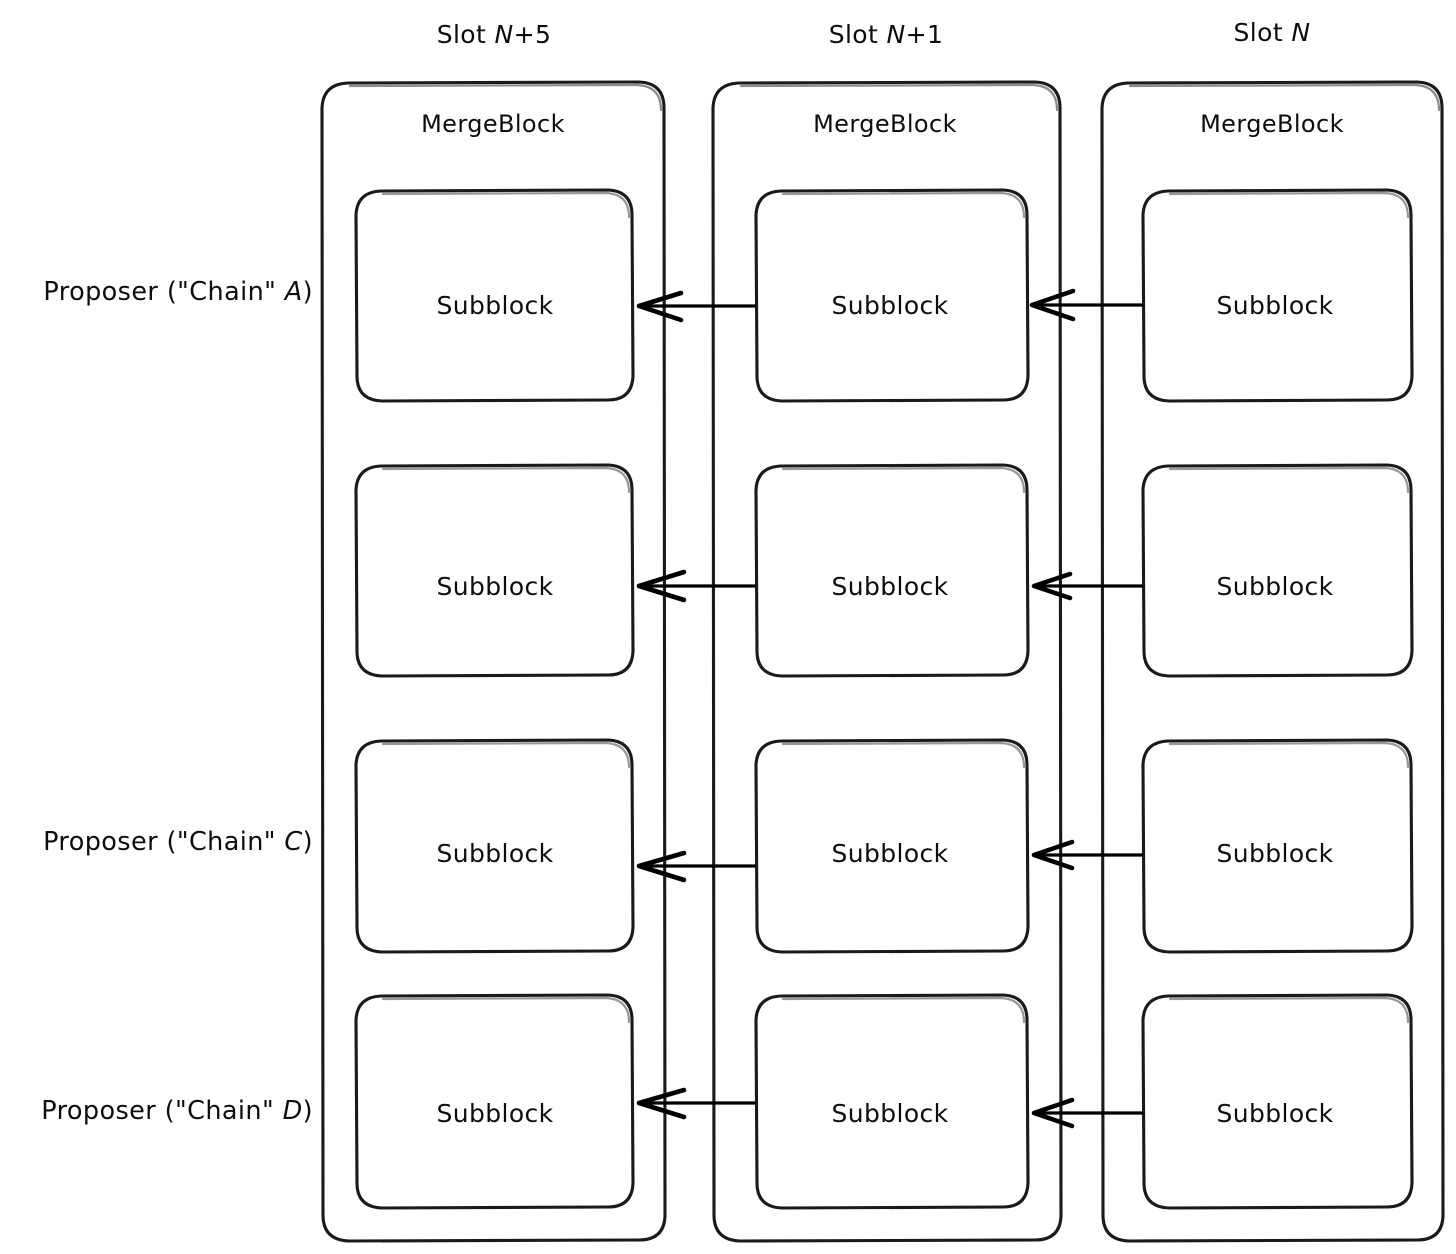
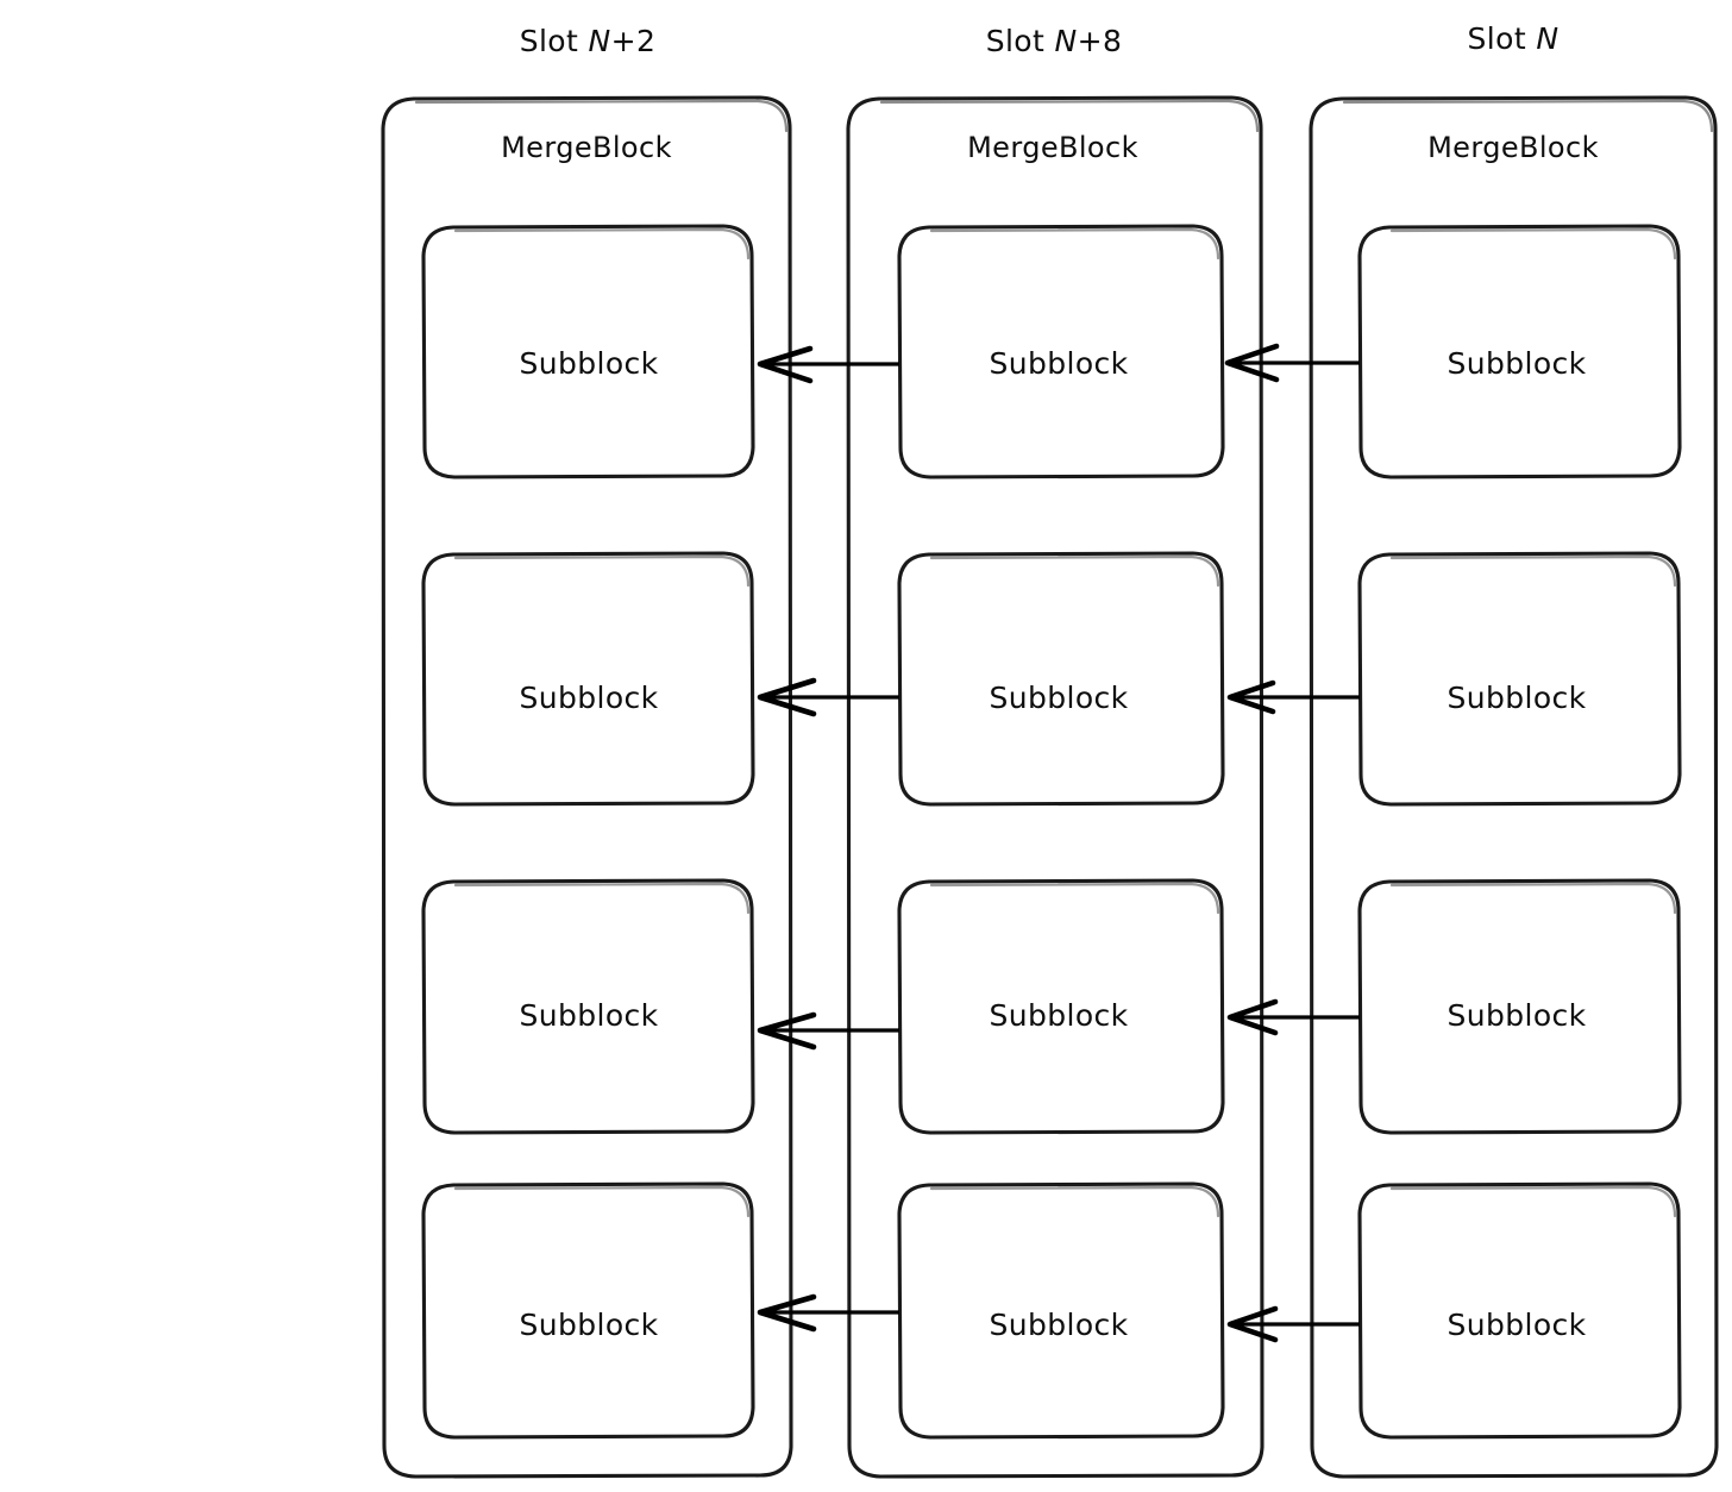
- Slot N+5
+ Slot N+2
- Slot N+1
+ Slot N+8
  Slot N
  MergeBlock
  MergeBlock
  MergeBlock
  Subblock
  Subblock
  Subblock
  Subblock
  Subblock
  Subblock
  Subblock
  Subblock
  Subblock
  Subblock
  Subblock
  Subblock
- Proposer ("Chain" A)
- Proposer ("Chain" C)
- Proposer ("Chain" D)
